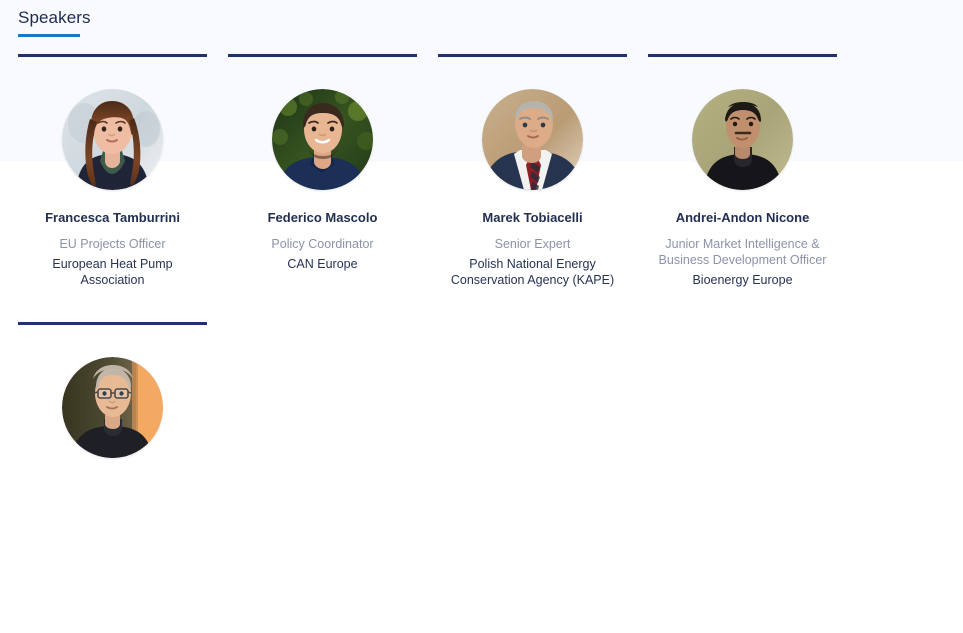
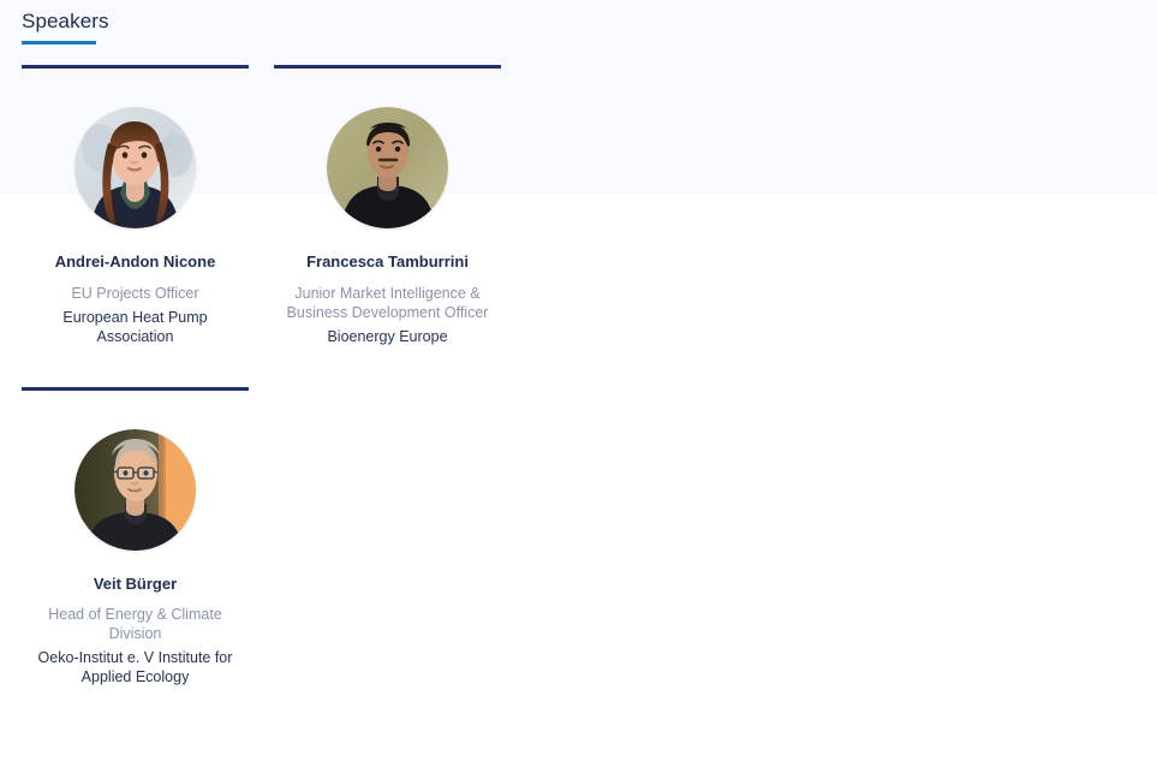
  Speakers
- Francesca Tamburrini
+ Andrei-Andon Nicone
  EU Projects Officer
  European Heat Pump Association
- Federico Mascolo
- Policy Coordinator
- CAN Europe
- Marek Tobiacelli
- Senior Expert
- Polish National Energy Conservation Agency (KAPE)
- Andrei-Andon Nicone
+ Francesca Tamburrini
  Junior Market Intelligence & Business Development Officer
  Bioenergy Europe
+ Veit Bürger
+ Head of Energy & Climate Division
+ Oeko-Institut e. V Institute for Applied Ecology
